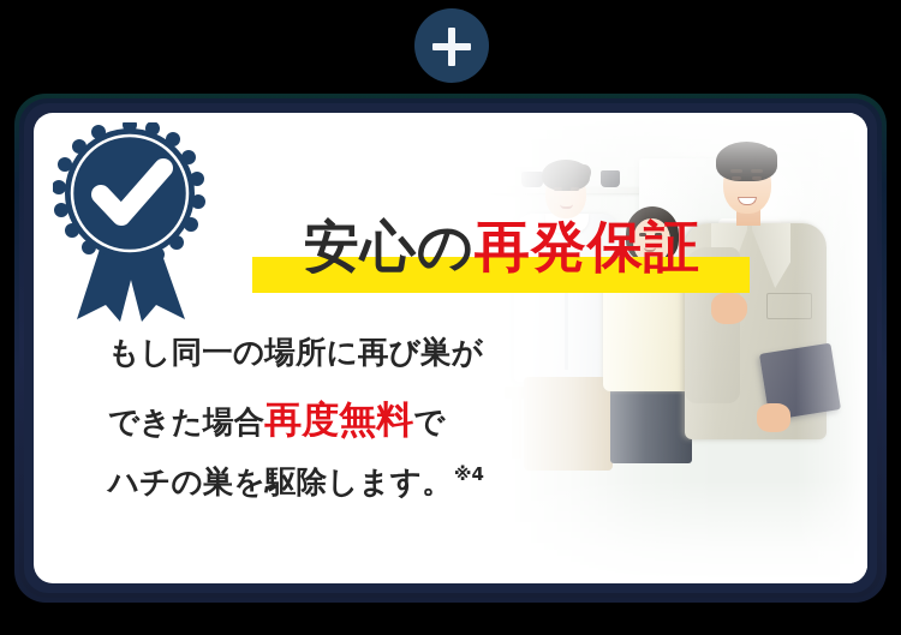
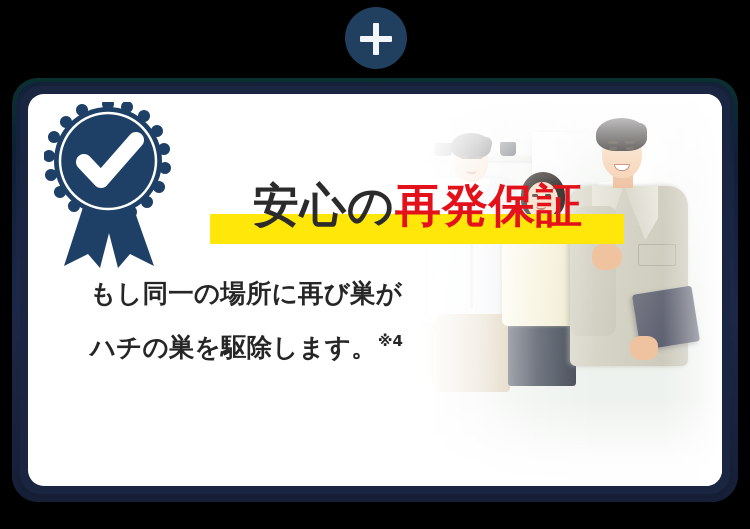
  安心の再発保証
  もし同一の場所に再び巣が
- できた場合
- 再度無料
- で
  ハチの巣を駆除します。
  ※4
